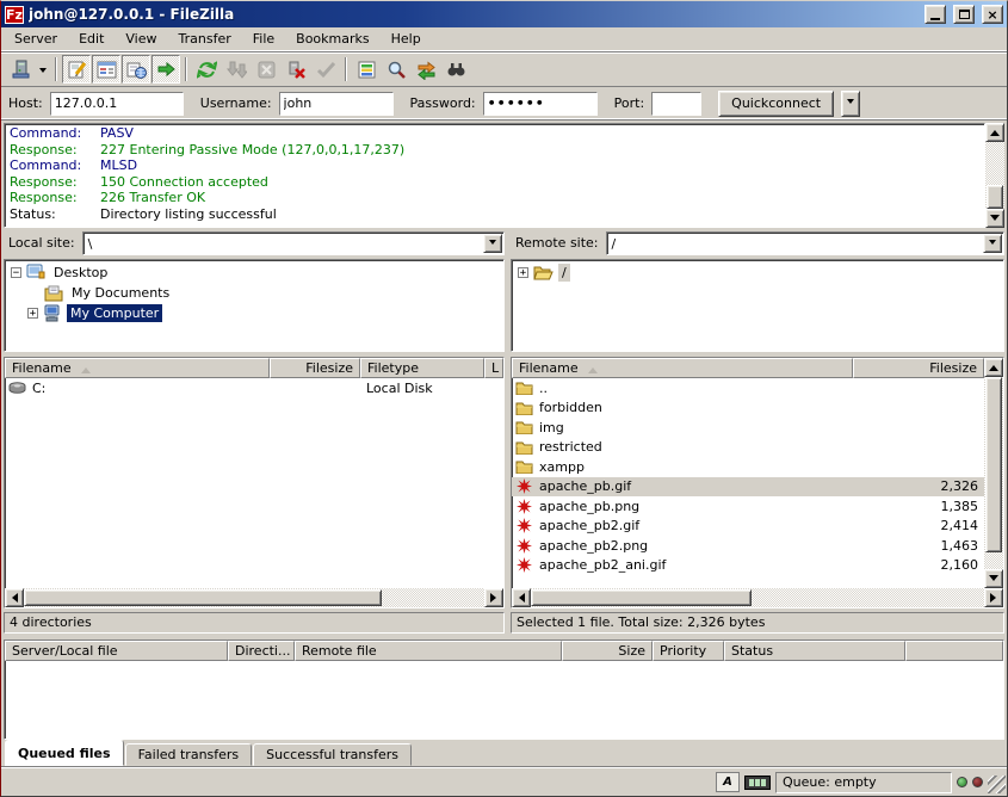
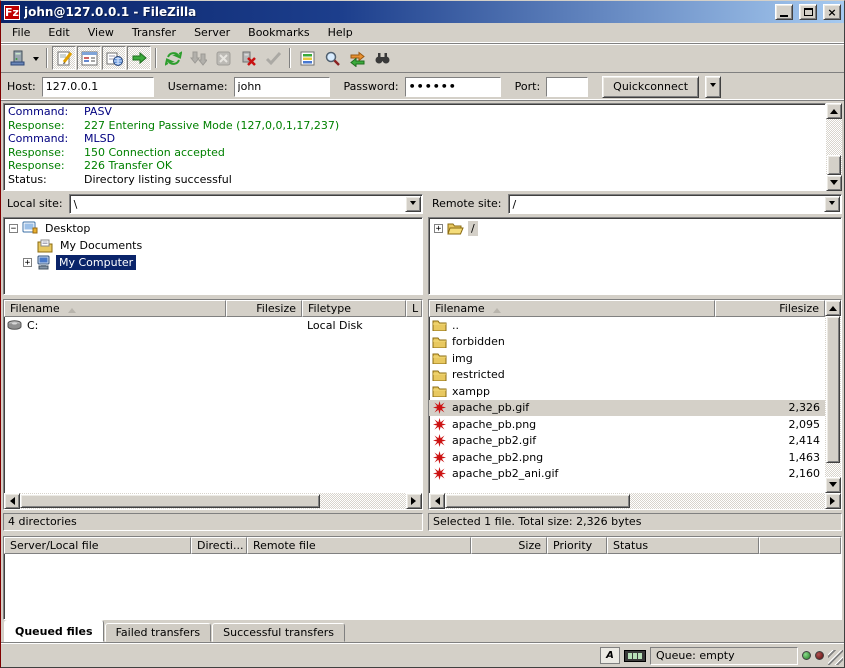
  Fz
  john@127.0.0.1 - FileZilla
  ×
- Server
+ File
  Edit
  View
  Transfer
- File
+ Server
  Bookmarks
  Help
  Host:
  127.0.0.1
  Username:
  john
  Password:
  ••••••
  Port:
  Quickconnect
  Command:
  PASV
  Response:
  227 Entering Passive Mode (127,0,0,1,17,237)
  Command:
  MLSD
  Response:
  150 Connection accepted
  Response:
  226 Transfer OK
  Status:
  Directory listing successful
  Local site:
  \
  −
  Desktop
  My Documents
  +
  My Computer
  Filename
  Filesize
  Filetype
  L
  C:
  Local Disk
  4 directories
  Remote site:
  /
  +
  /
  Filename
  Filesize
  ..
  forbidden
  img
  restricted
  xampp
  apache_pb.gif
  2,326
  apache_pb.png
- 1,385
+ 2,095
  apache_pb2.gif
  2,414
  apache_pb2.png
  1,463
  apache_pb2_ani.gif
  2,160
  Selected 1 file. Total size: 2,326 bytes
  Server/Local file
  Directi...
  Remote file
  Size
  Priority
  Status
  Queued files
  Failed transfers
  Successful transfers
  A
  Queue: empty
